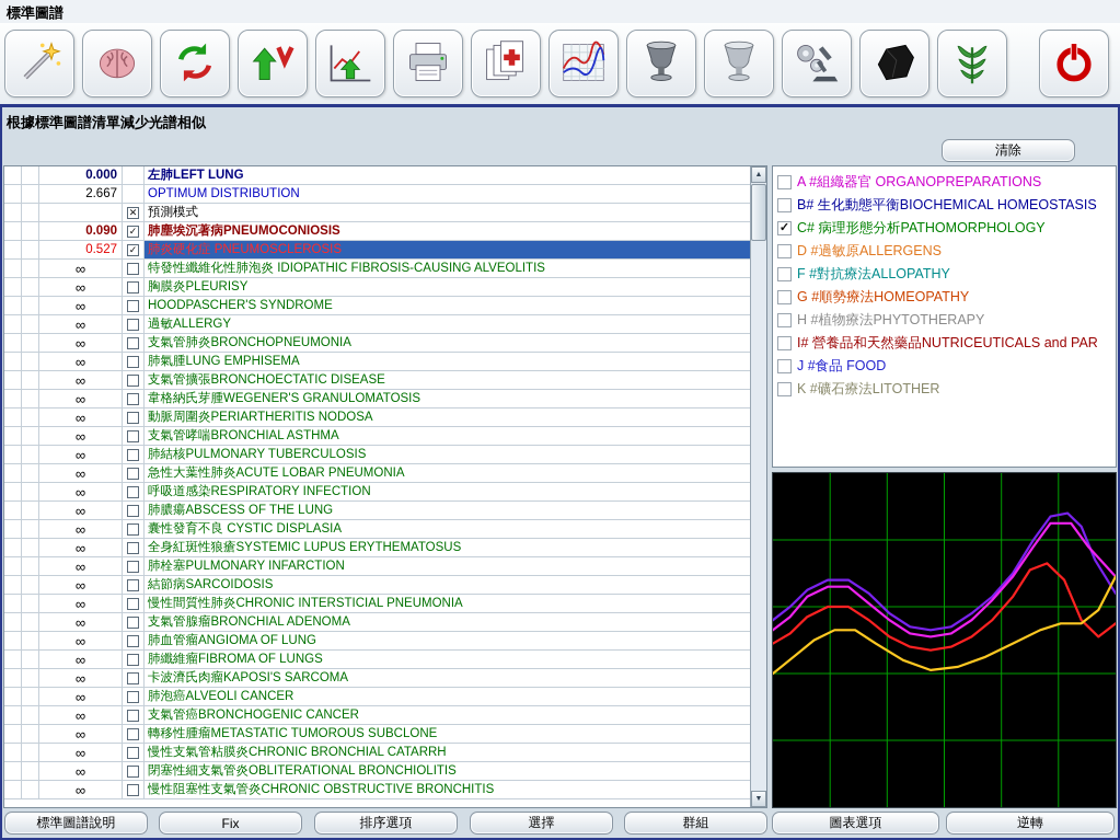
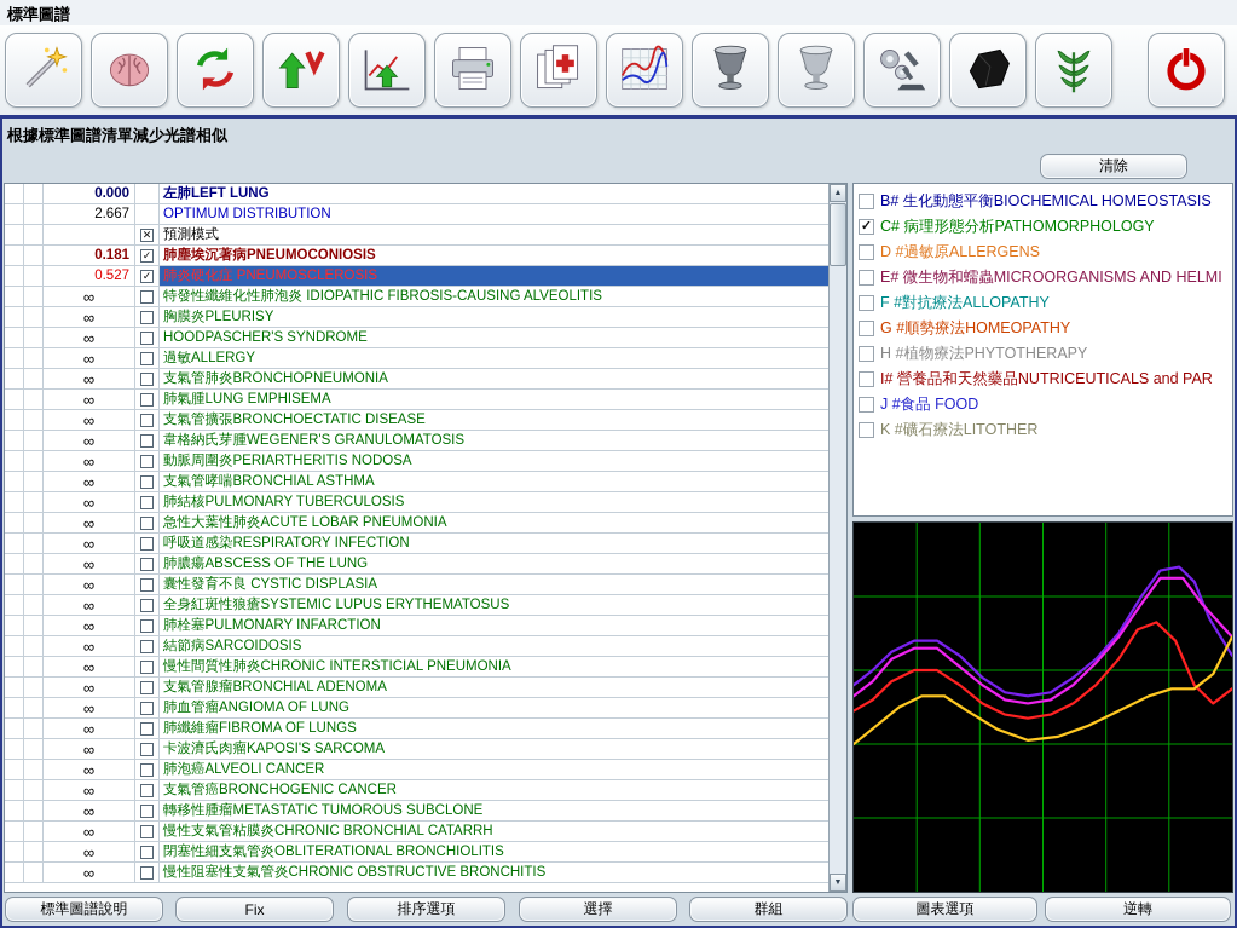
  標準圖譜
  根據標準圖譜清單減少光譜相似
  清除
  0.000
  左肺LEFT LUNG
  2.667
  OPTIMUM DISTRIBUTION
  ✕
  預測模式
- 0.090
+ 0.181
  ✓
  肺塵埃沉著病PNEUMOCONIOSIS
  0.527
  ✓
  肺炎硬化症 PNEUMOSCLEROSIS
  ∞
  特發性纖維化性肺泡炎 IDIOPATHIC FIBROSIS-CAUSING ALVEOLITIS
  ∞
  胸膜炎PLEURISY
  ∞
  HOODPASCHER'S SYNDROME
  ∞
  過敏ALLERGY
  ∞
  支氣管肺炎BRONCHOPNEUMONIA
  ∞
  肺氣腫LUNG EMPHISEMA
  ∞
  支氣管擴張BRONCHOECTATIC DISEASE
  ∞
  韋格納氏芽腫WEGENER'S GRANULOMATOSIS
  ∞
  動脈周圍炎PERIARTHERITIS NODOSA
  ∞
  支氣管哮喘BRONCHIAL ASTHMA
  ∞
  肺結核PULMONARY TUBERCULOSIS
  ∞
  急性大葉性肺炎ACUTE LOBAR PNEUMONIA
  ∞
  呼吸道感染RESPIRATORY INFECTION
  ∞
  肺膿瘍ABSCESS OF THE LUNG
  ∞
  囊性發育不良 CYSTIC DISPLASIA
  ∞
  全身紅斑性狼瘡SYSTEMIC LUPUS ERYTHEMATOSUS
  ∞
  肺栓塞PULMONARY INFARCTION
  ∞
  結節病SARCOIDOSIS
  ∞
  慢性間質性肺炎CHRONIC INTERSTICIAL PNEUMONIA
  ∞
  支氣管腺瘤BRONCHIAL ADENOMA
  ∞
  肺血管瘤ANGIOMA OF LUNG
  ∞
  肺纖維瘤FIBROMA OF LUNGS
  ∞
  卡波濟氏肉瘤KAPOSI'S SARCOMA
  ∞
  肺泡癌ALVEOLI CANCER
  ∞
  支氣管癌BRONCHOGENIC CANCER
  ∞
  轉移性腫瘤METASTATIC TUMOROUS SUBCLONE
  ∞
  慢性支氣管粘膜炎CHRONIC BRONCHIAL CATARRH
  ∞
  閉塞性細支氣管炎OBLITERATIONAL BRONCHIOLITIS
  ∞
  慢性阻塞性支氣管炎CHRONIC OBSTRUCTIVE BRONCHITIS
- A #組織器官 ORGANOPREPARATIONS
  B# 生化動態平衡BIOCHEMICAL HOMEOSTASIS
  ✓
  C# 病理形態分析PATHOMORPHOLOGY
  D #過敏原ALLERGENS
+ E# 微生物和蠕蟲MICROORGANISMS AND HELMI
  F #對抗療法ALLOPATHY
  G #順勢療法HOMEOPATHY
  H #植物療法PHYTOTHERAPY
  I# 營養品和天然藥品NUTRICEUTICALS and PAR
  J #食品 FOOD
  K #礦石療法LITOTHER
  標準圖譜說明
  Fix
  排序選項
  選擇
  群組
  圖表選項
  逆轉
